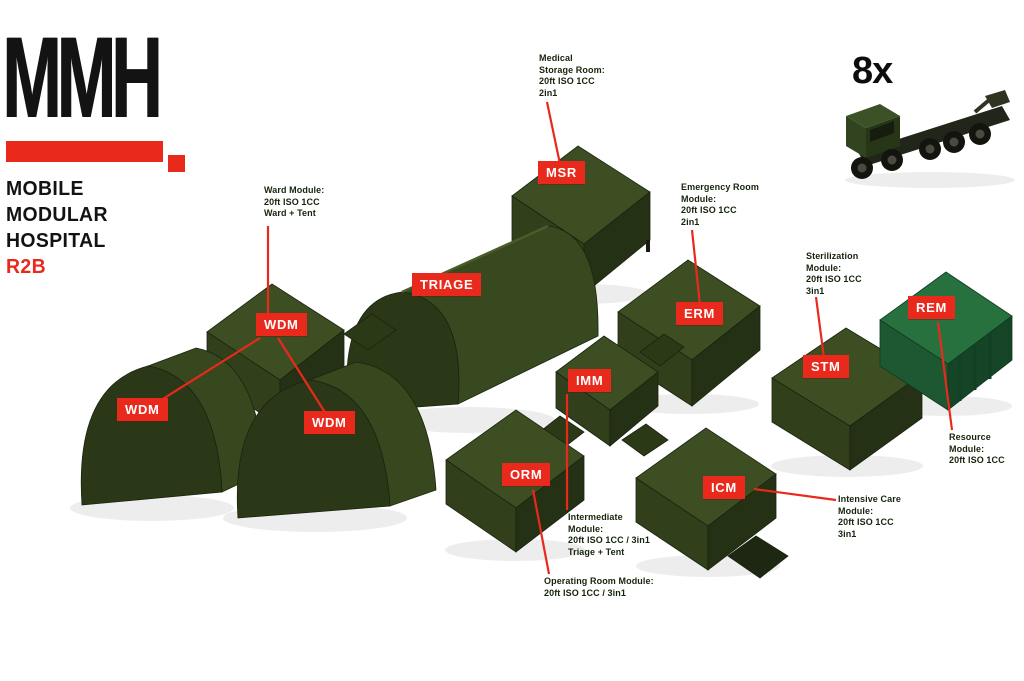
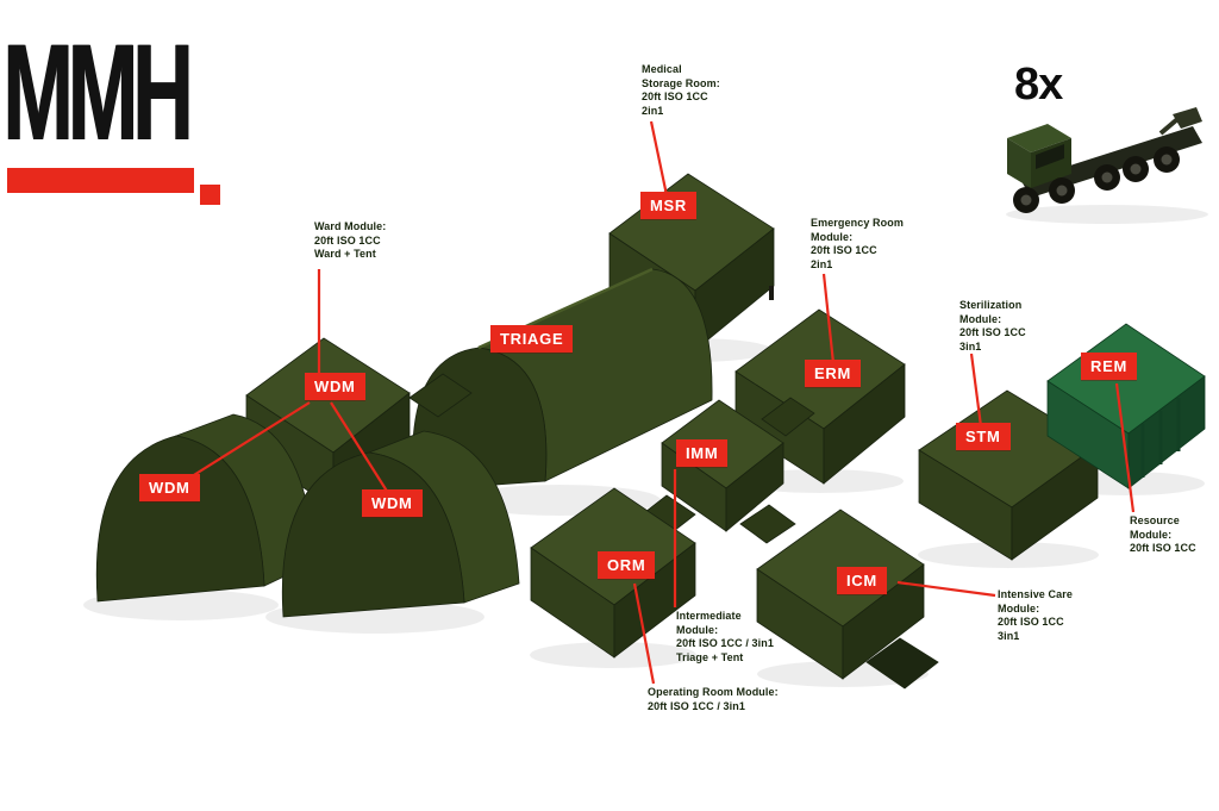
  MMH
- MOBILE
- MODULAR
- HOSPITAL
- R2B
  8x
  WDM
  WDM
  WDM
  TRIAGE
  MSR
  IMM
  ERM
  ORM
  ICM
  STM
  REM
  Ward Module:
  20ft ISO 1CC
  Ward + Tent
  Medical
  Storage Room:
  20ft ISO 1CC
  2in1
  Emergency Room
  Module:
  20ft ISO 1CC
  2in1
  Sterilization
  Module:
  20ft ISO 1CC
  3in1
  Resource
  Module:
  20ft ISO 1CC
  Intermediate
  Module:
  20ft ISO 1CC / 3in1
  Triage + Tent
  Operating Room Module:
  20ft ISO 1CC / 3in1
  Intensive Care
  Module:
  20ft ISO 1CC
  3in1
